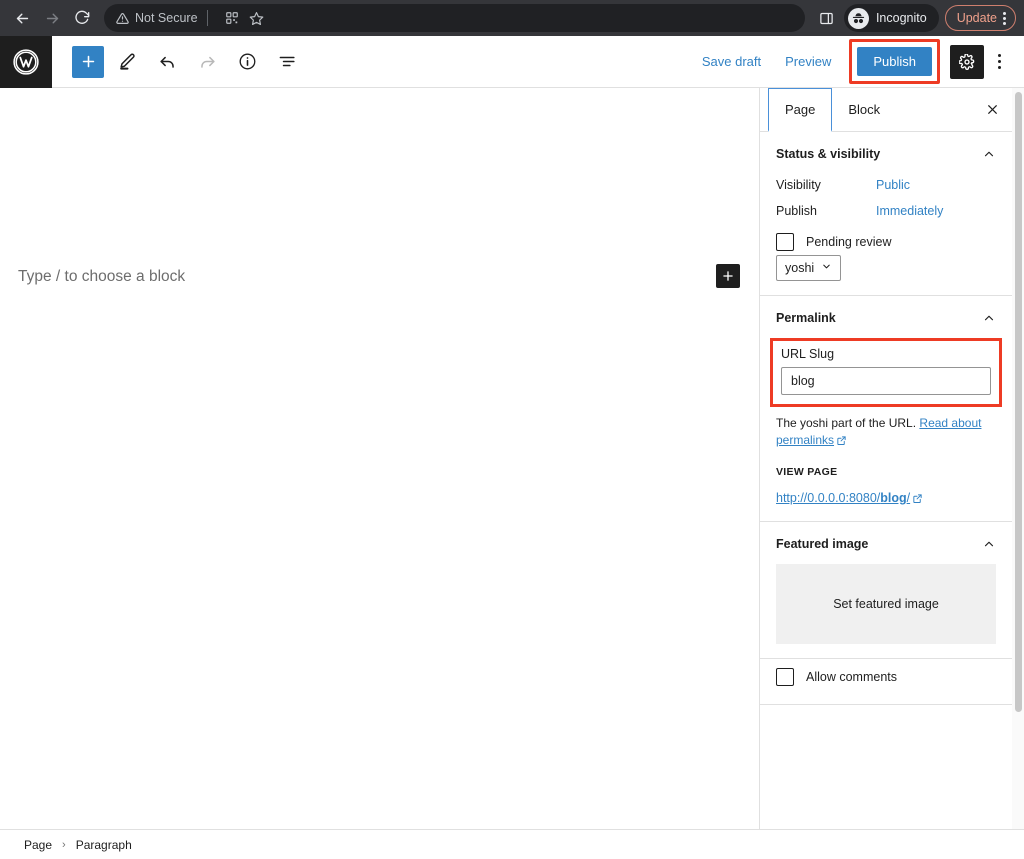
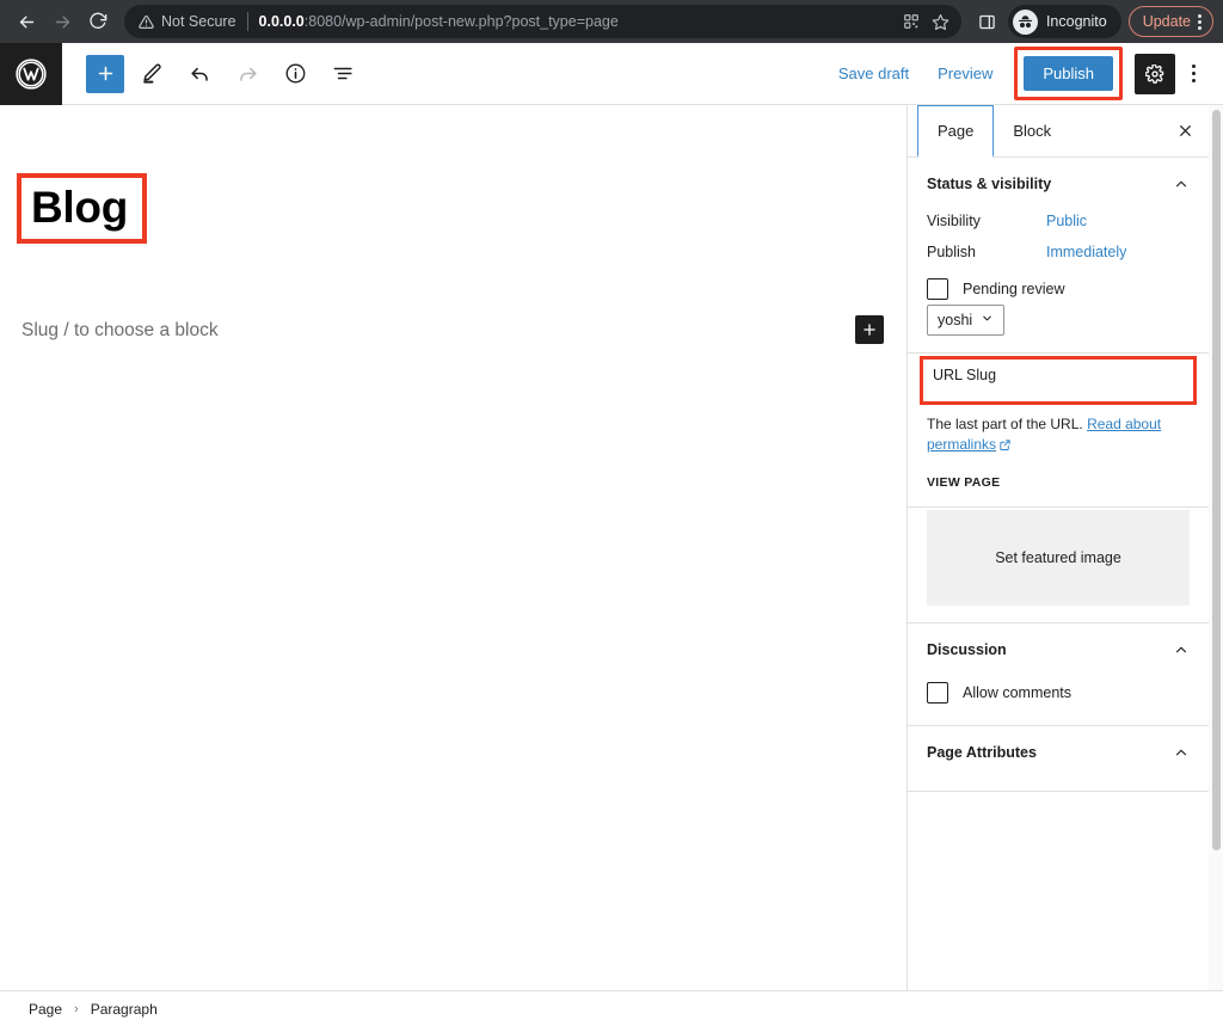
  Not Secure
+ 0.0.0.0:8080/wp-admin/post-new.php?post_type=page
  Incognito
  Update
  Save draft
  Preview
  Publish
+ Blog
- Type / to choose a block
+ Slug / to choose a block
  Page
  Block
  Status & visibility
  Visibility
  Public
  Publish
  Immediately
  Pending review
  yoshi
- Permalink
  URL Slug
- blog
- The yoshi part of the URL. Read about permalinks
+ The last part of the URL. Read about permalinks
  VIEW PAGE
- http://0.0.0.0:8080/blog/
- Featured image
  Set featured image
+ Discussion
  Allow comments
+ Page Attributes
  Page
  ›
  Paragraph
